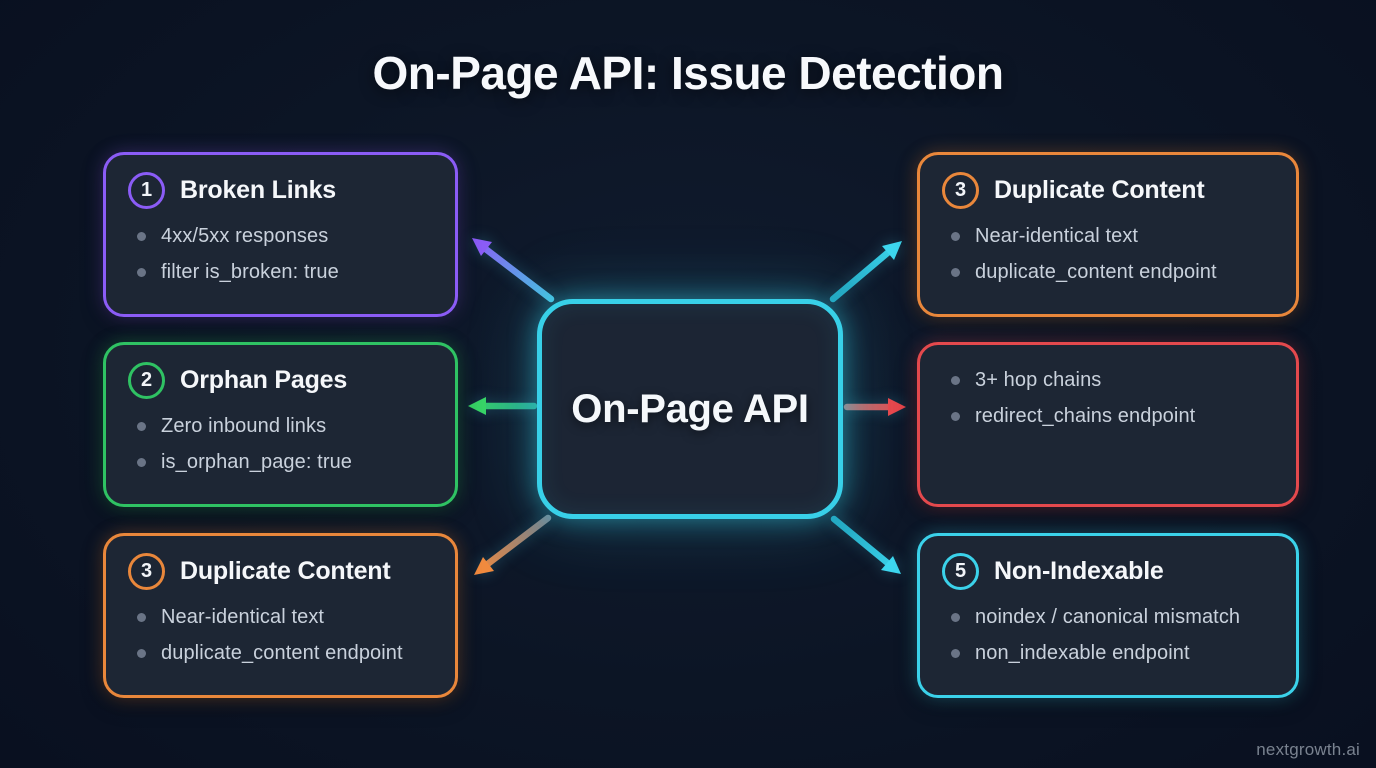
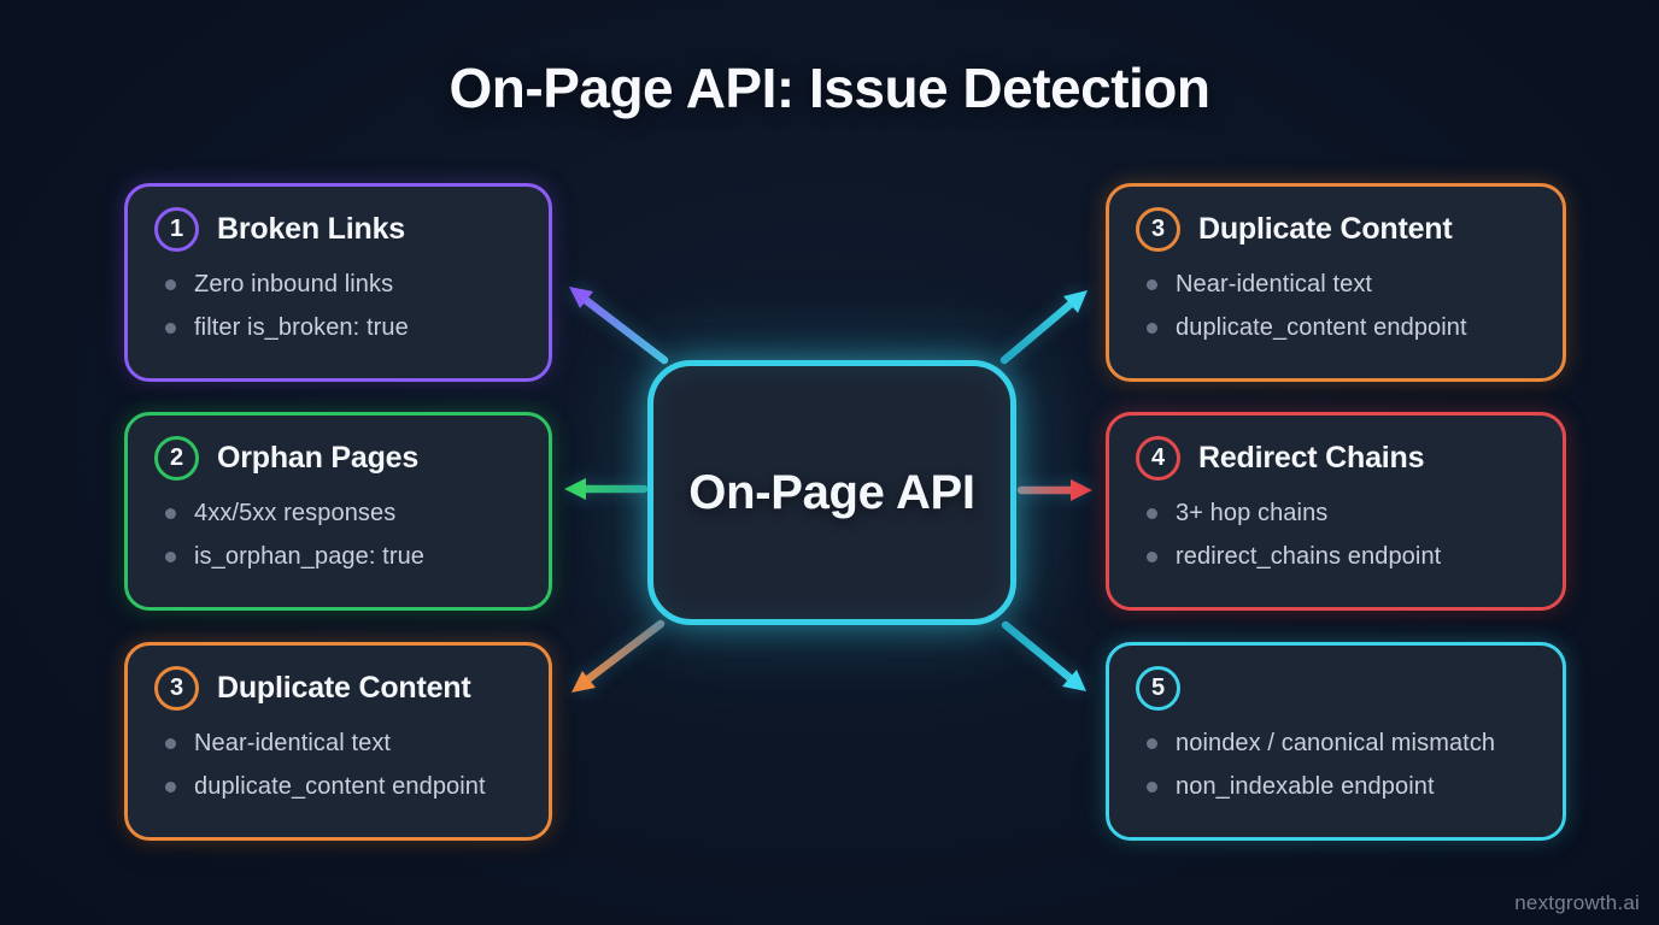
  On-Page API: Issue Detection
  1
  Broken Links
- 4xx/5xx responses
+ Zero inbound links
  filter is_broken: true
  2
  Orphan Pages
- Zero inbound links
+ 4xx/5xx responses
  is_orphan_page: true
  3
  Duplicate Content
  Near-identical text
  duplicate_content endpoint
  3
  Duplicate Content
  Near-identical text
  duplicate_content endpoint
+ 4
+ Redirect Chains
  3+ hop chains
  redirect_chains endpoint
  5
- Non-Indexable
  noindex / canonical mismatch
  non_indexable endpoint
  On-Page API
  nextgrowth.ai
